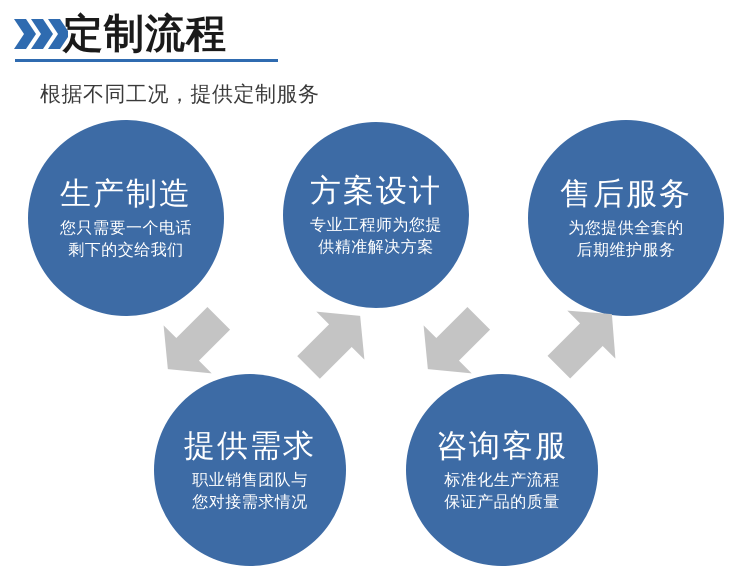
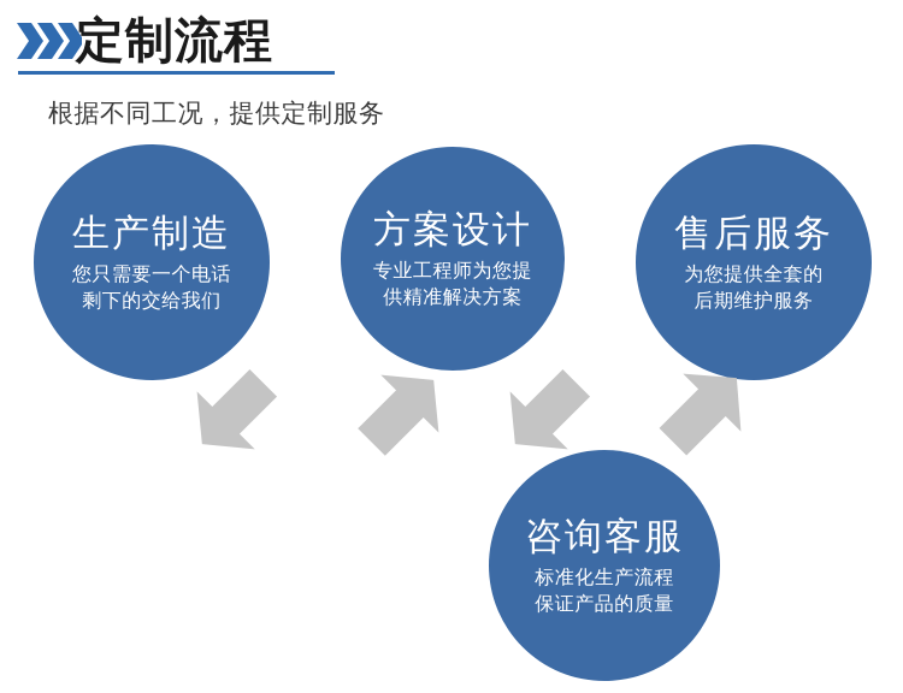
  定制流程
  根据不同工况，提供定制服务
  生产制造
  您只需要一个电话
  剩下的交给我们
  方案设计
  专业工程师为您提
  供精准解决方案
  售后服务
  为您提供全套的
  后期维护服务
- 提供需求
- 职业销售团队与
- 您对接需求情况
  咨询客服
  标准化生产流程
  保证产品的质量
